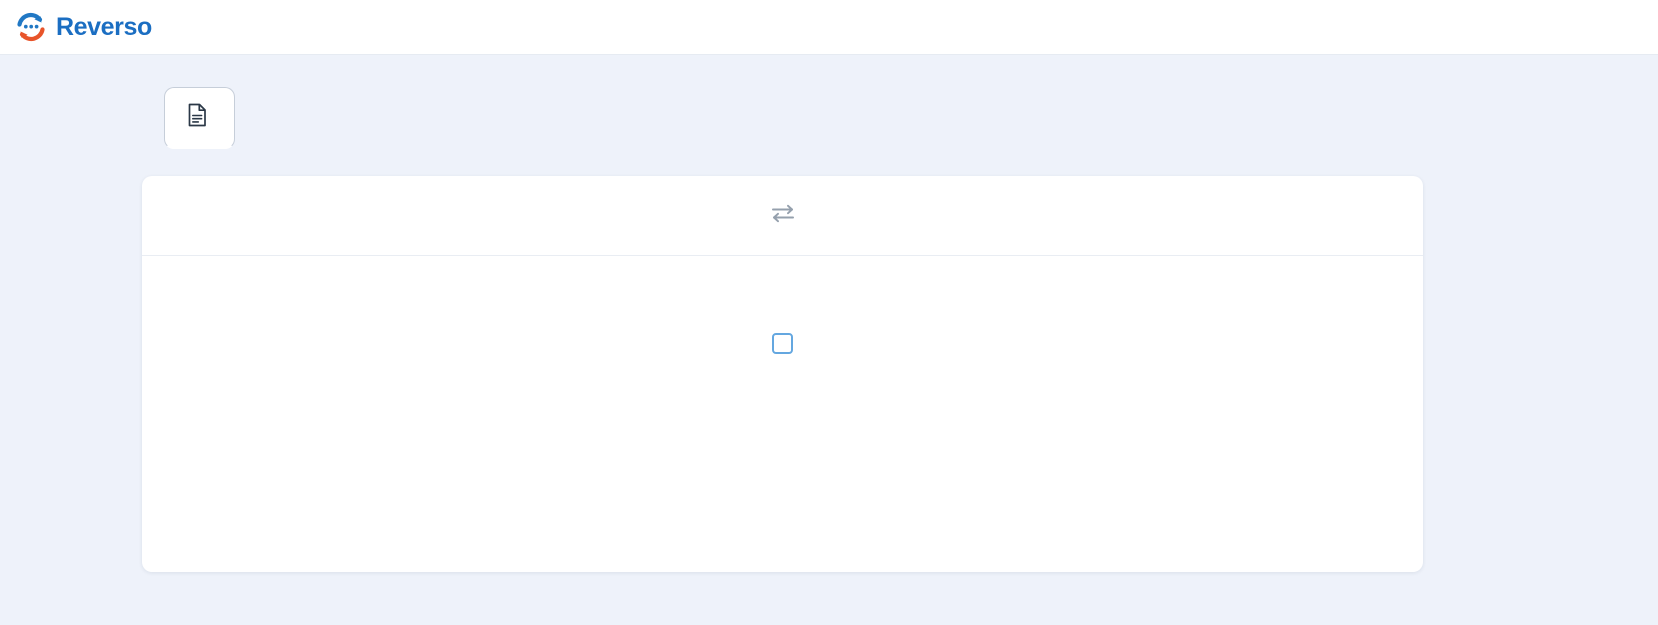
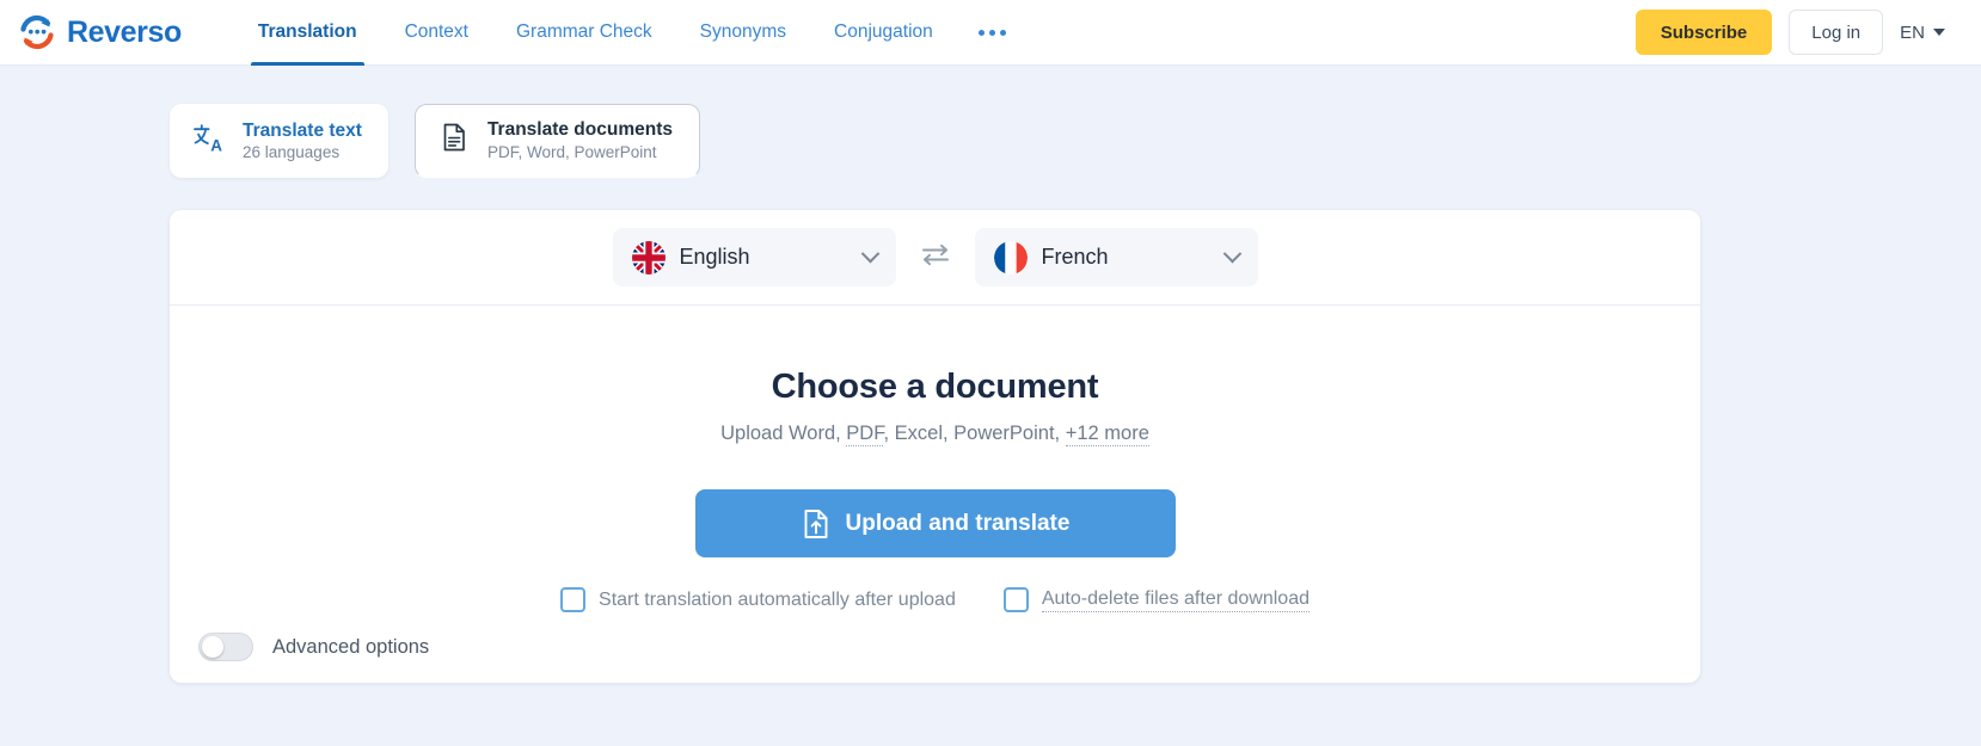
  Reverso
+ Translation
+ Context
+ Grammar Check
+ Synonyms
+ Conjugation
+ Subscribe
+ Log in
+ EN
+ A
+ Translate text
+ 26 languages
+ Translate documents
+ PDF, Word, PowerPoint
+ English
+ French
+ Choose a document
+ Upload Word, PDF, Excel, PowerPoint, +12 more
+ Upload and translate
+ Start translation automatically after upload
+ Auto-delete files after download
+ Advanced options
